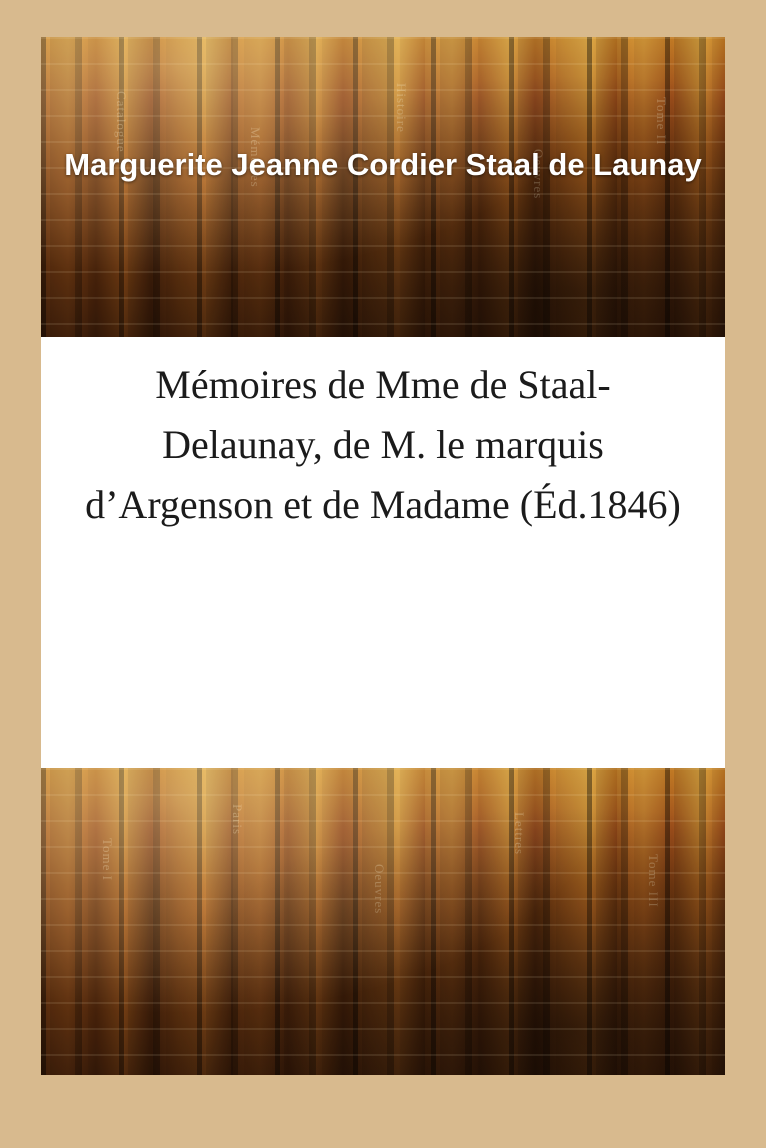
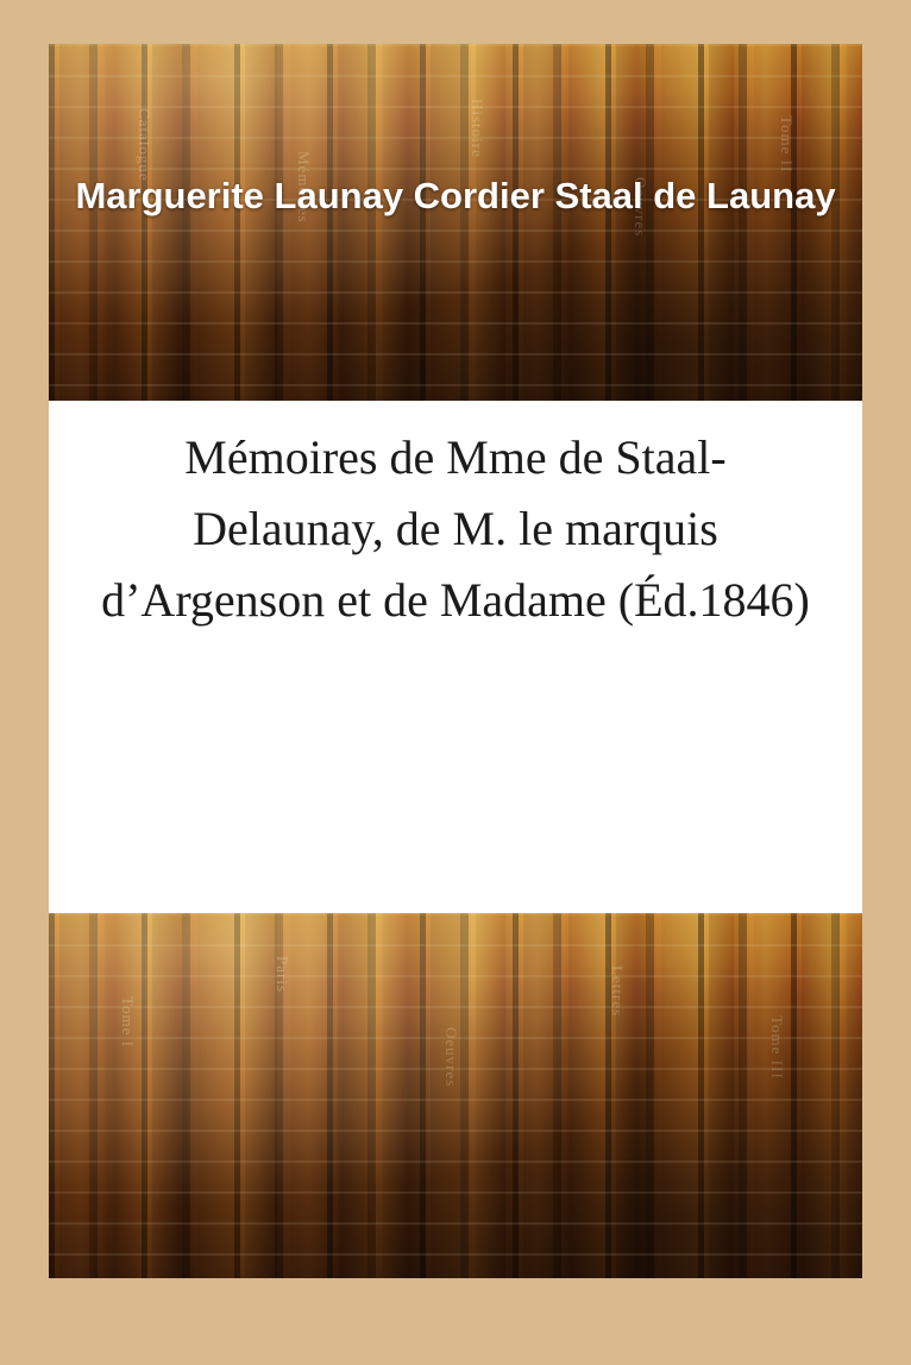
- Marguerite Jeanne Cordier Staal de Launay
+ Marguerite Launay Cordier Staal de Launay
  Mémoires de Mme de Staal-Delaunay, de M. le marquis d’Argenson et de Madame (Éd.1846)
